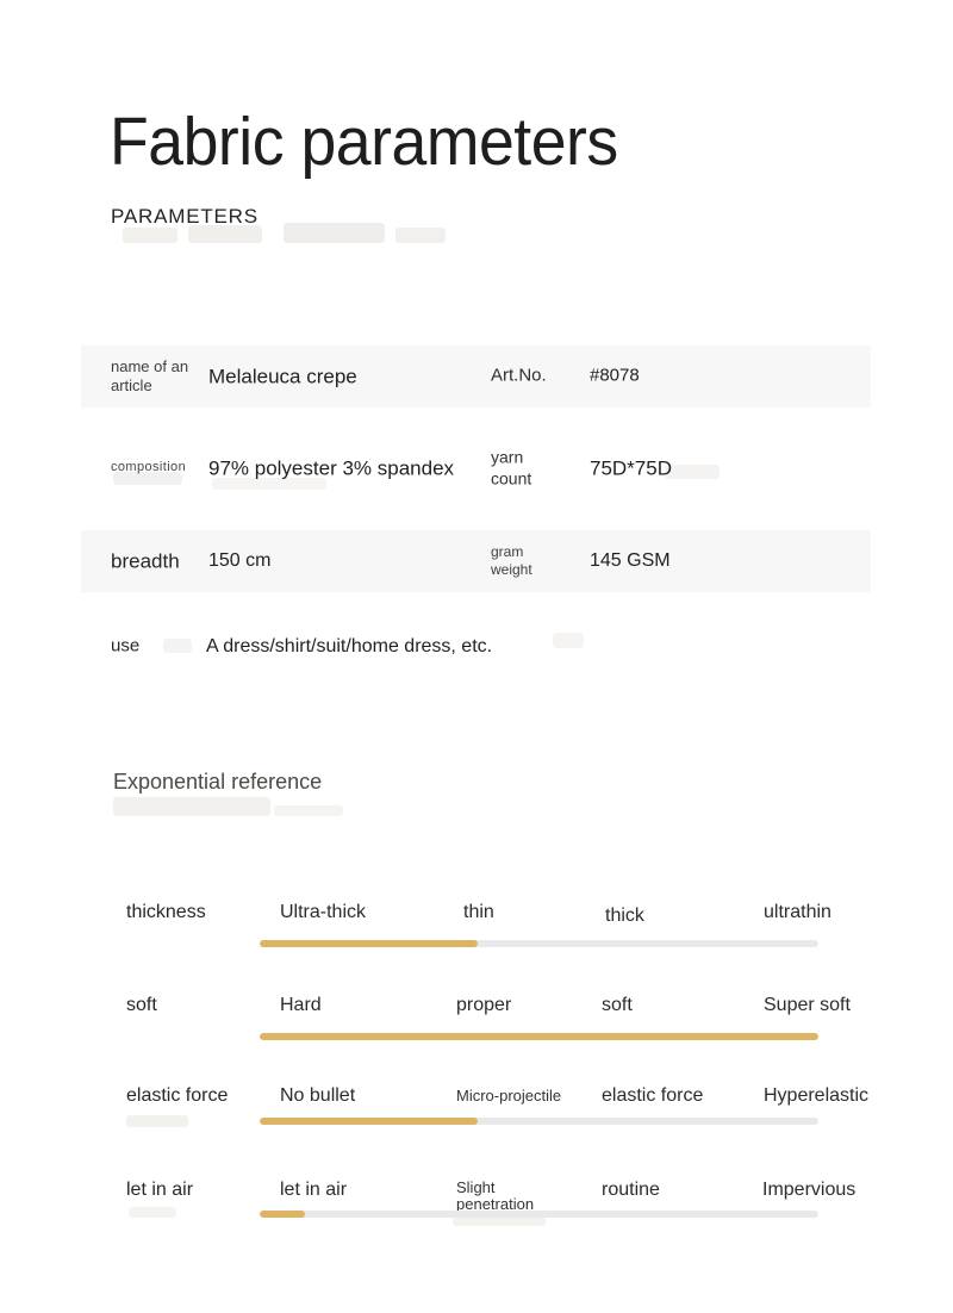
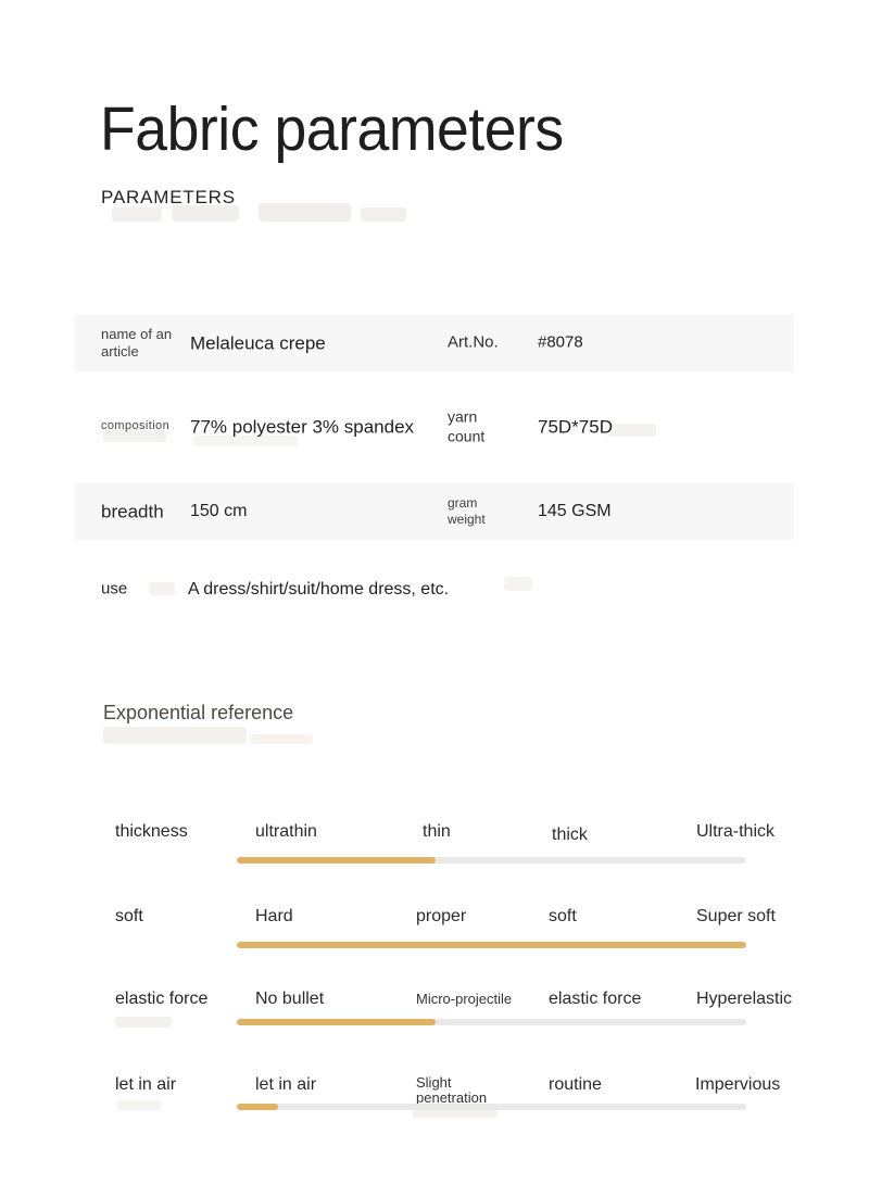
  Fabric parameters
  PARAMETERS
  name of an article
  Melaleuca crepe
  Art.No.
  #8078
  composition
- 97% polyester 3% spandex
+ 77% polyester 3% spandex
  yarn count
  75D*75D
  breadth
  150 cm
  gram weight
  145 GSM
  use
  A dress/shirt/suit/home dress, etc.
  Exponential reference
  thickness
- Ultra-thick
+ ultrathin
  thin
  thick
- ultrathin
+ Ultra-thick
  soft
  Hard
  proper
  soft
  Super soft
  elastic force
  No bullet
  Micro-projectile
  elastic force
  Hyperelastic
  let in air
  let in air
  Slight penetration
  routine
  Impervious
